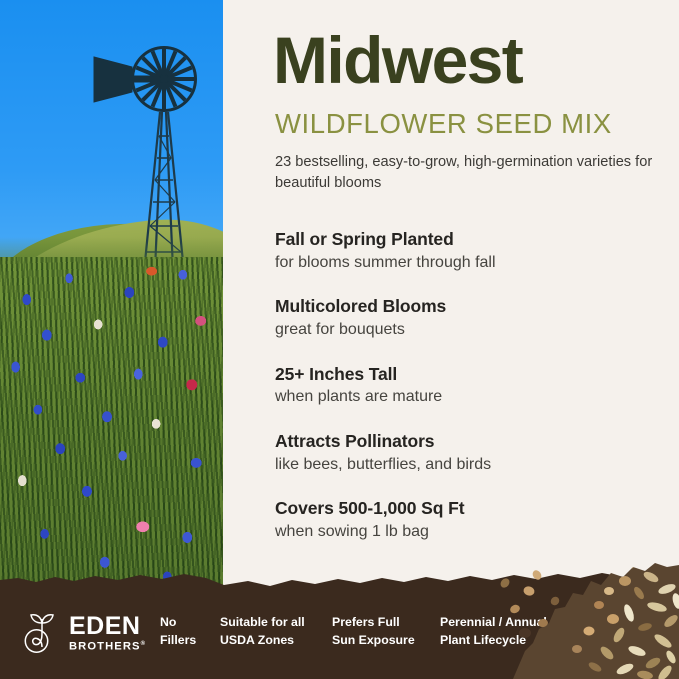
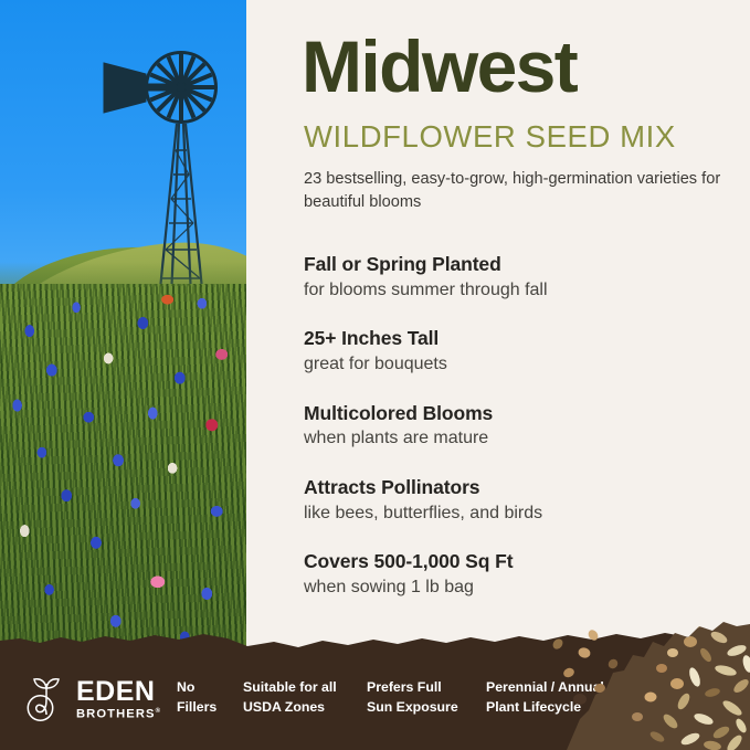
  Midwest
  WILDFLOWER SEED MIX
  23 bestselling, easy-to-grow, high-germination varieties for beautiful blooms
  Fall or Spring Planted
  for blooms summer through fall
- Multicolored Blooms
+ 25+ Inches Tall
  great for bouquets
- 25+ Inches Tall
+ Multicolored Blooms
  when plants are mature
  Attracts Pollinators
  like bees, butterflies, and birds
  Covers 500-1,000 Sq Ft
  when sowing 1 lb bag
  EDEN
  BROTHERS
  No
  Fillers
  Suitable for all
  USDA Zones
  Prefers Full
  Sun Exposure
  Perennial / Annu
  Plant Lifecycle
